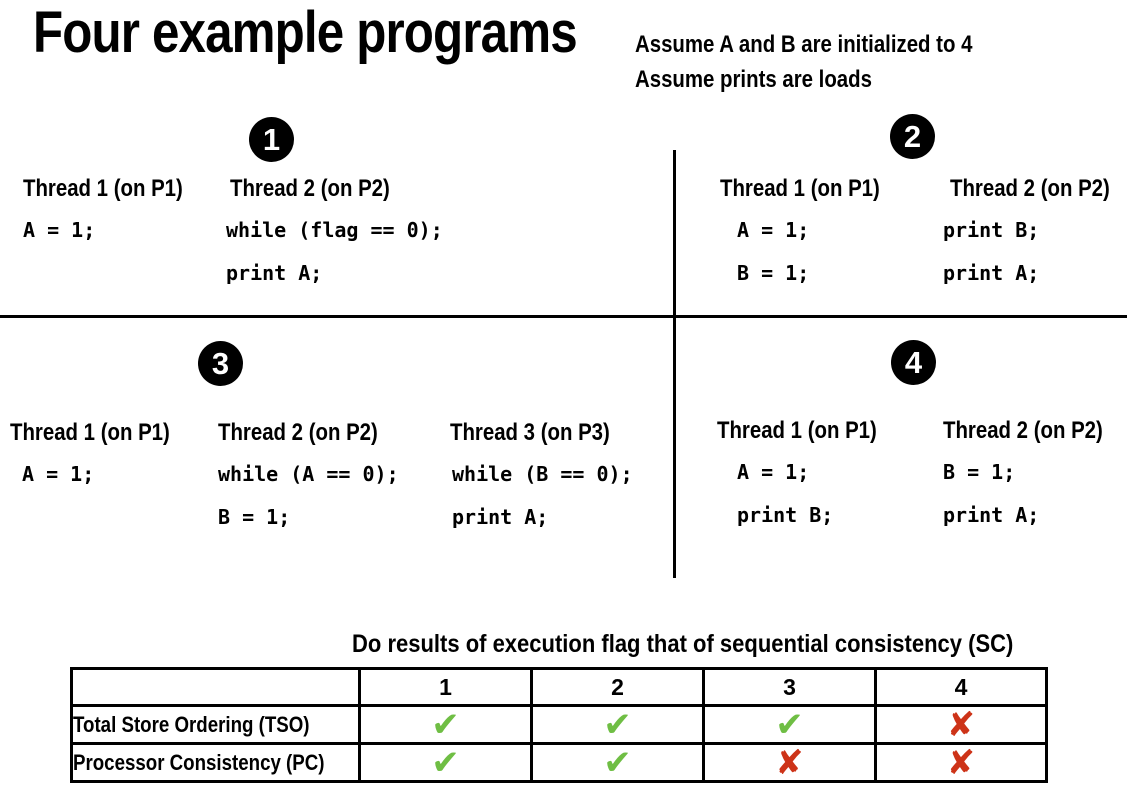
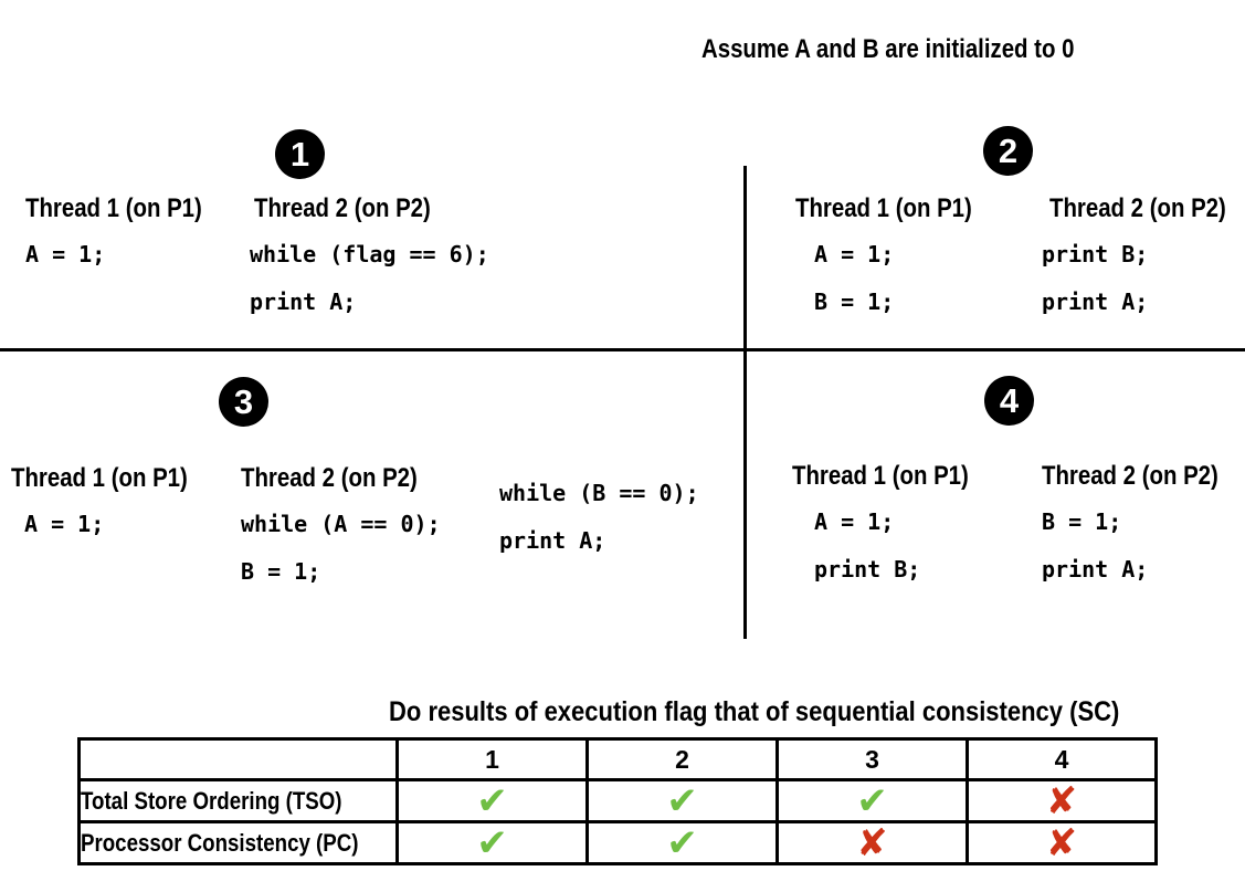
- Four example programs
- Assume A and B are initialized to 4
+ Assume A and B are initialized to 0
- Assume prints are loads
  1
  2
  3
  4
  Thread 1 (on P1)
  A = 1;
  Thread 2 (on P2)
- while (flag == 0);
+ while (flag == 6);
  print A;
  Thread 1 (on P1)
  A = 1;
  B = 1;
  Thread 2 (on P2)
  print B;
  print A;
  Thread 1 (on P1)
  A = 1;
  Thread 2 (on P2)
  while (A == 0);
  B = 1;
- Thread 3 (on P3)
  while (B == 0);
  print A;
  Thread 1 (on P1)
  A = 1;
  print B;
  Thread 2 (on P2)
  B = 1;
  print A;
  Do results of execution flag that of sequential consistency (SC)
  	1	2	3	4
  Total Store Ordering (TSO)	✔	✔	✔	✘
  Processor Consistency (PC)	✔	✔	✘	✘
